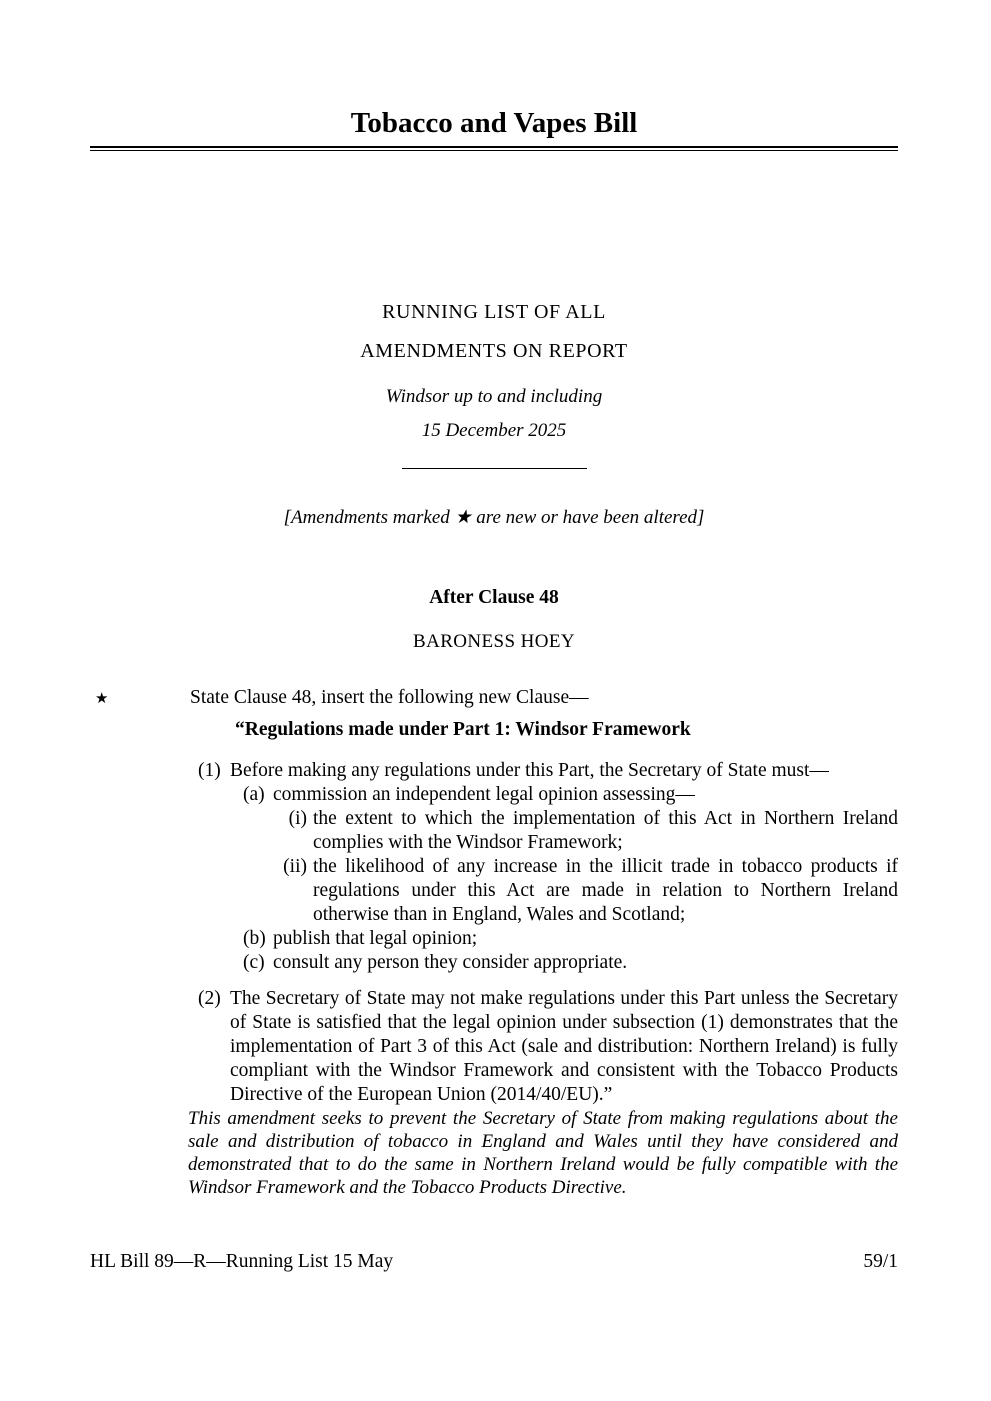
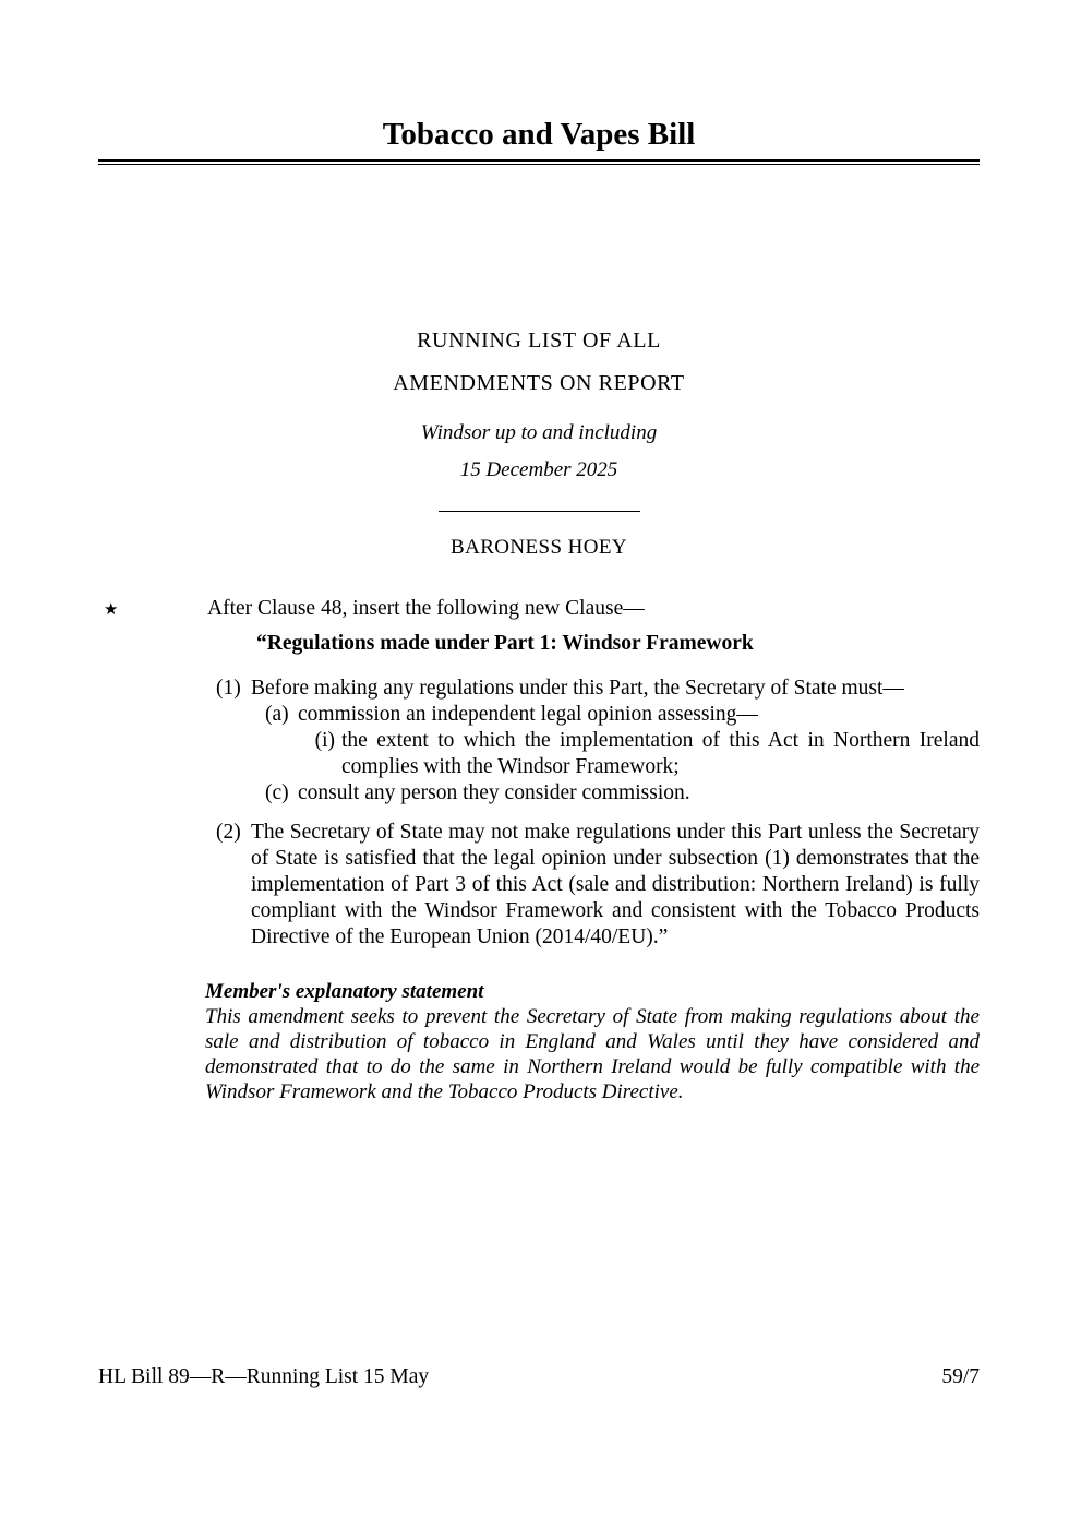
  Tobacco and Vapes Bill
  RUNNING LIST OF ALL
  AMENDMENTS ON REPORT
  Windsor up to and including
  15 December 2025
- [Amendments marked ★ are new or have been altered]
- After Clause 48
  BARONESS HOEY
  ★
- State Clause 48, insert the following new Clause—
+ After Clause 48, insert the following new Clause—
  “Regulations made under Part 1: Windsor Framework
  (1)
  Before making any regulations under this Part, the Secretary of State must—
  (a)
  commission an independent legal opinion assessing—
  (i)
  the extent to which the implementation of this Act in Northern Ireland complies with the Windsor Framework;
- (ii)
- the likelihood of any increase in the illicit trade in tobacco products if regulations under this Act are made in relation to Northern Ireland otherwise than in England, Wales and Scotland;
- (b)
- publish that legal opinion;
  (c)
- consult any person they consider appropriate.
+ consult any person they consider commission.
  (2)
  The Secretary of State may not make regulations under this Part unless the Secretary of State is satisfied that the legal opinion under subsection (1) demonstrates that the implementation of Part 3 of this Act (sale and distribution: Northern Ireland) is fully compliant with the Windsor Framework and consistent with the Tobacco Products Directive of the European Union (2014/40/EU).”
+ Member's explanatory statement
  This amendment seeks to prevent the Secretary of State from making regulations about the sale and distribution of tobacco in England and Wales until they have considered and demonstrated that to do the same in Northern Ireland would be fully compatible with the Windsor Framework and the Tobacco Products Directive.
  HL Bill 89—R—Running List 15 May
- 59/1
+ 59/7
